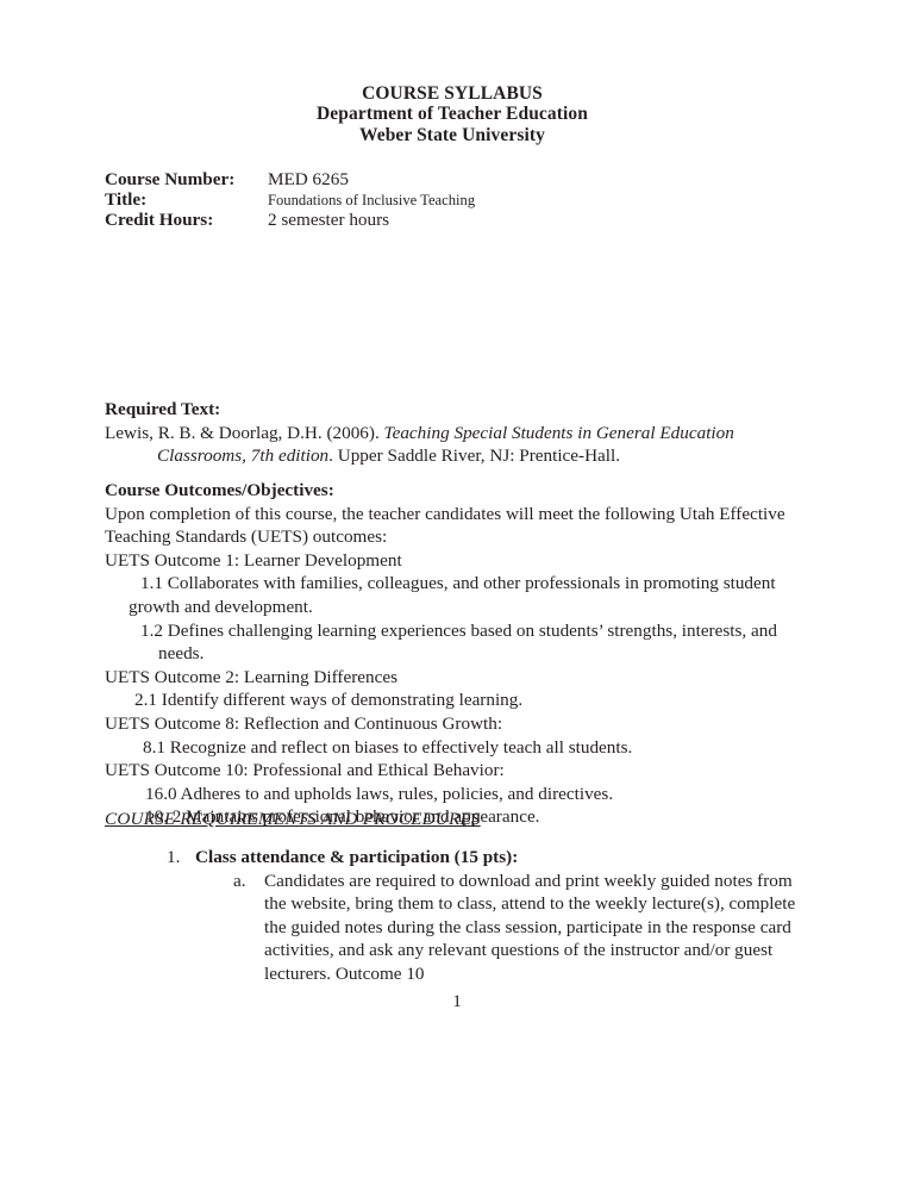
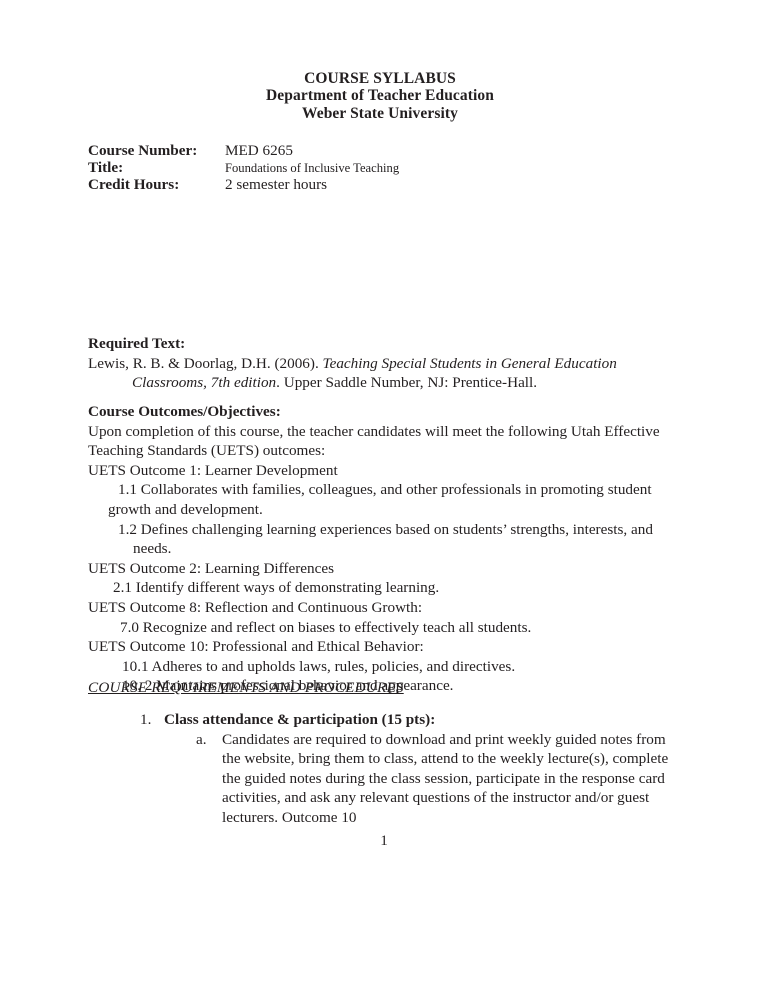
  COURSE SYLLABUS
  Department of Teacher Education
  Weber State University
  Course Number:
  MED 6265
  Title:
  Foundations of Inclusive Teaching
  Credit Hours:
  2 semester hours
  Required Text:
- Lewis, R. B. & Doorlag, D.H. (2006). Teaching Special Students in General Education Classrooms, 7th edition. Upper Saddle River, NJ: Prentice-Hall.
+ Lewis, R. B. & Doorlag, D.H. (2006). Teaching Special Students in General Education Classrooms, 7th edition. Upper Saddle Number, NJ: Prentice-Hall.
  Course Outcomes/Objectives:
  Upon completion of this course, the teacher candidates will meet the following Utah Effective Teaching Standards (UETS) outcomes:
  UETS Outcome 1: Learner Development
  1.1 Collaborates with families, colleagues, and other professionals in promoting student
  growth and development.
  1.2 Defines challenging learning experiences based on students’ strengths, interests, and
  needs.
  UETS Outcome 2: Learning Differences
  2.1 Identify different ways of demonstrating learning.
  UETS Outcome 8: Reflection and Continuous Growth:
- 8.1 Recognize and reflect on biases to effectively teach all students.
+ 7.0 Recognize and reflect on biases to effectively teach all students.
  UETS Outcome 10: Professional and Ethical Behavior:
- 16.0 Adheres to and upholds laws, rules, policies, and directives.
+ 10.1 Adheres to and upholds laws, rules, policies, and directives.
  10. 2 Maintains professional behavior and appearance.
  COURSE REQUIREMENTS AND PROCEDURES
  1.
  Class attendance & participation (15 pts):
  a.
  Candidates are required to download and print weekly guided notes from the website, bring them to class, attend to the weekly lecture(s), complete the guided notes during the class session, participate in the response card activities, and ask any relevant questions of the instructor and/or guest lecturers. Outcome 10
  1
